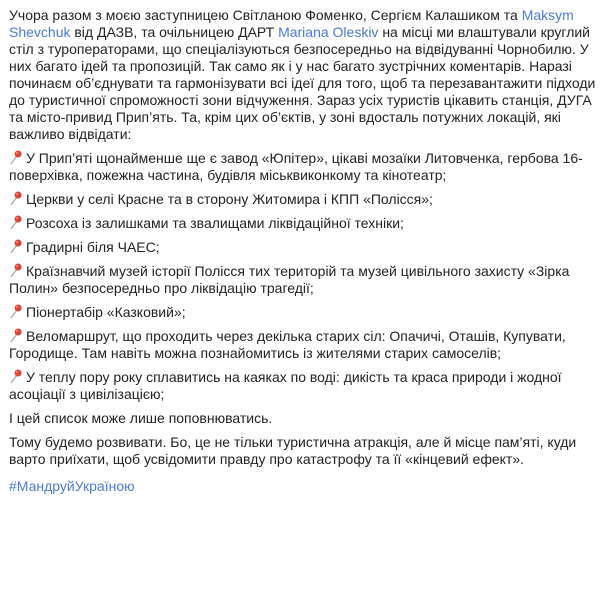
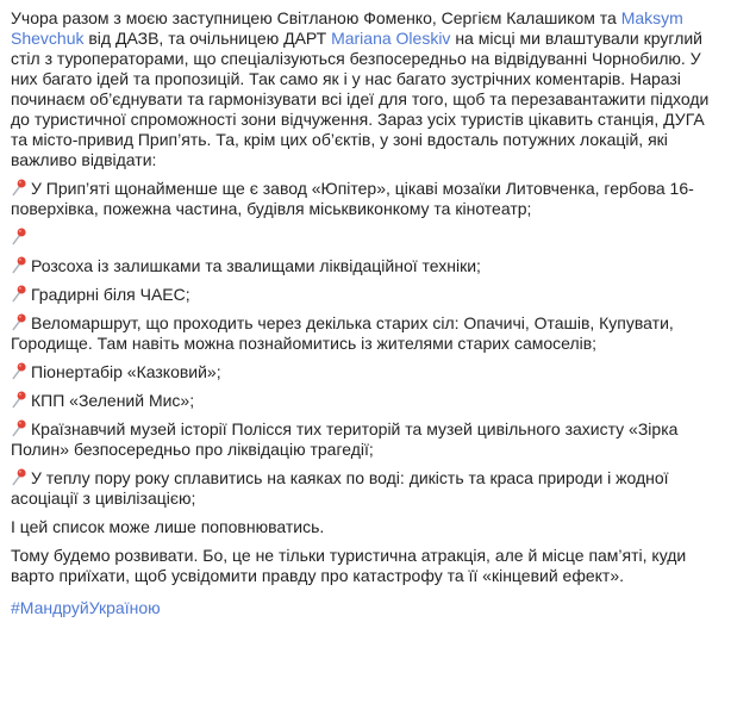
  Учора разом з моєю заступницею Світланою Фоменко, Сергієм Калашиком та Maksym Shevchuk від ДАЗВ, та очільницею ДАРТ Mariana Oleskiv на місці ми влаштували круглий стіл з туроператорами, що спеціалізуються безпосередньо на відвідуванні Чорнобилю. У них багато ідей та пропозицій. Так само як і у нас багато зустрічних коментарів. Наразі починаєм об’єднувати та гармонізувати всі ідеї для того, щоб та перезавантажити підходи до туристичної спроможності зони відчуження. Зараз усіх туристів цікавить станція, ДУГА та місто-привид Прип’ять. Та, крім цих об’єктів, у зоні вдосталь потужних локацій, які важливо відвідати:
  У Прип’яті щонайменше ще є завод «Юпітер», цікаві мозаїки Литовченка, гербова 16-поверхівка, пожежна частина, будівля міськвиконкому та кінотеатр;
- Церкви у селі Красне та в сторону Житомира і КПП «Полісся»;
  Розсоха із залишками та звалищами ліквідаційної техніки;
  Градирні біля ЧАЕС;
- Країзнавчий музей історії Полісся тих територій та музей цивільного захисту «Зірка Полин» безпосередньо про ліквідацію трагедії;
+ Веломаршрут, що проходить через декілька старих сіл: Опачичі, Оташів, Купувати, Городище. Там навіть можна познайомитись із жителями старих самоселів;
  Піонертабір «Казковий»;
+ КПП «Зелений Мис»;
- Веломаршрут, що проходить через декілька старих сіл: Опачичі, Оташів, Купувати, Городище. Там навіть можна познайомитись із жителями старих самоселів;
+ Країзнавчий музей історії Полісся тих територій та музей цивільного захисту «Зірка Полин» безпосередньо про ліквідацію трагедії;
  У теплу пору року сплавитись на каяках по воді: дикість та краса природи і жодної асоціації з цивілізацією;
  І цей список може лише поповнюватись.
  Тому будемо розвивати. Бо, це не тільки туристична атракція, але й місце пам’яті, куди варто приїхати, щоб усвідомити правду про катастрофу та її «кінцевий ефект».
  #МандруйУкраїною
